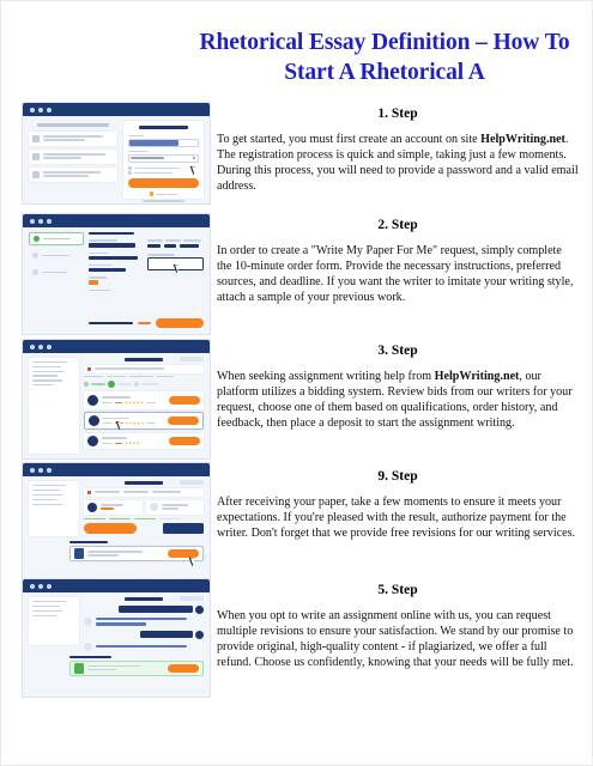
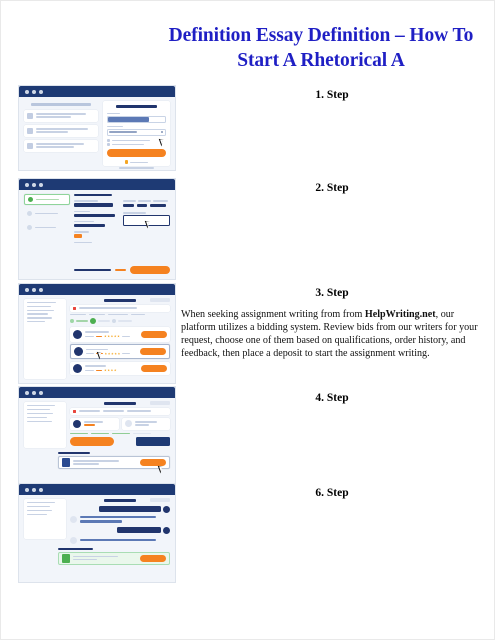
- Rhetorical Essay Definition – How To Start A Rhetorical A
+ Definition Essay Definition – How To Start A Rhetorical A
  1. Step
- To get started, you must first create an account on site HelpWriting.net. The registration process is quick and simple, taking just a few moments. During this process, you will need to provide a password and a valid email address.
  2. Step
- In order to create a "Write My Paper For Me" request, simply complete the 10-minute order form. Provide the necessary instructions, preferred sources, and deadline. If you want the writer to imitate your writing style, attach a sample of your previous work.
  3. Step
- When seeking assignment writing help from HelpWriting.net, our platform utilizes a bidding system. Review bids from our writers for your request, choose one of them based on qualifications, order history, and feedback, then place a deposit to start the assignment writing.
+ When seeking assignment writing from from HelpWriting.net, our platform utilizes a bidding system. Review bids from our writers for your request, choose one of them based on qualifications, order history, and feedback, then place a deposit to start the assignment writing.
- 9. Step
+ 4. Step
- After receiving your paper, take a few moments to ensure it meets your expectations. If you're pleased with the result, authorize payment for the writer. Don't forget that we provide free revisions for our writing services.
- 5. Step
+ 6. Step
- When you opt to write an assignment online with us, you can request multiple revisions to ensure your satisfaction. We stand by our promise to provide original, high-quality content - if plagiarized, we offer a full refund. Choose us confidently, knowing that your needs will be fully met.
